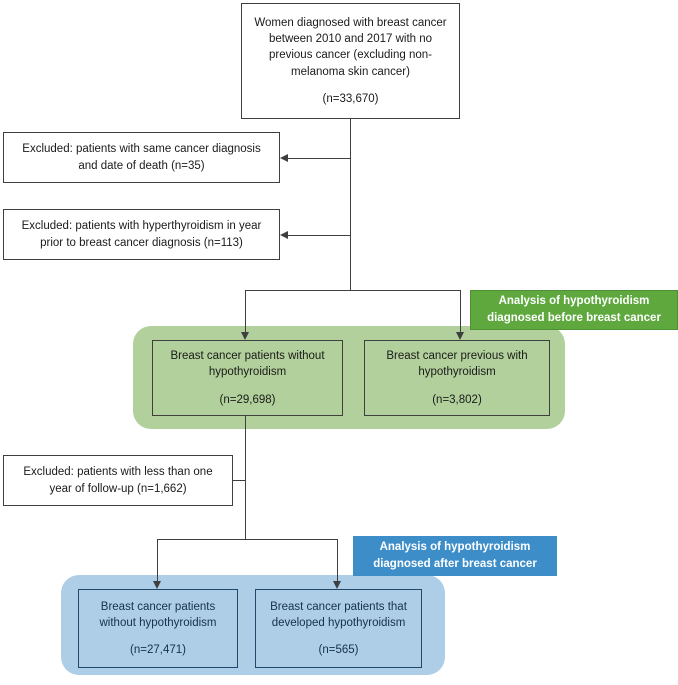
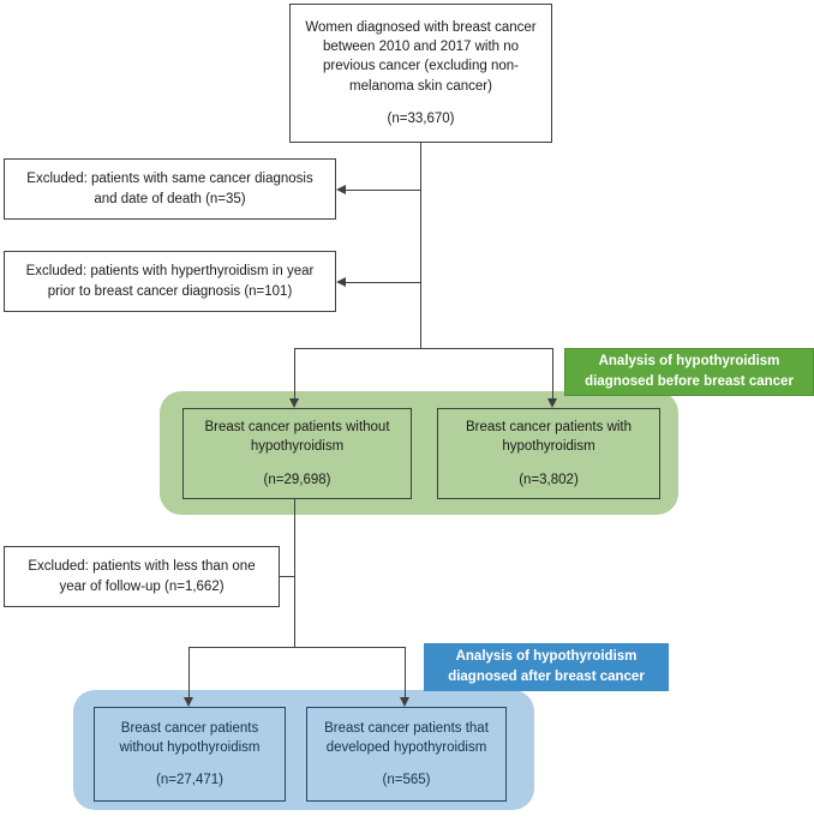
  Women diagnosed with breast cancer between 2010 and 2017 with no previous cancer (excluding non-melanoma skin cancer)
  (n=33,670)
  Excluded: patients with same cancer diagnosis and date of death (n=35)
- Excluded: patients with hyperthyroidism in year prior to breast cancer diagnosis (n=113)
+ Excluded: patients with hyperthyroidism in year prior to breast cancer diagnosis (n=101)
  Analysis of hypothyroidism diagnosed before breast cancer
  Breast cancer patients without hypothyroidism
  (n=29,698)
- Breast cancer previous with hypothyroidism
+ Breast cancer patients with hypothyroidism
  (n=3,802)
  Excluded: patients with less than one year of follow-up (n=1,662)
  Analysis of hypothyroidism diagnosed after breast cancer
  Breast cancer patients without hypothyroidism
  (n=27,471)
  Breast cancer patients that developed hypothyroidism
  (n=565)
